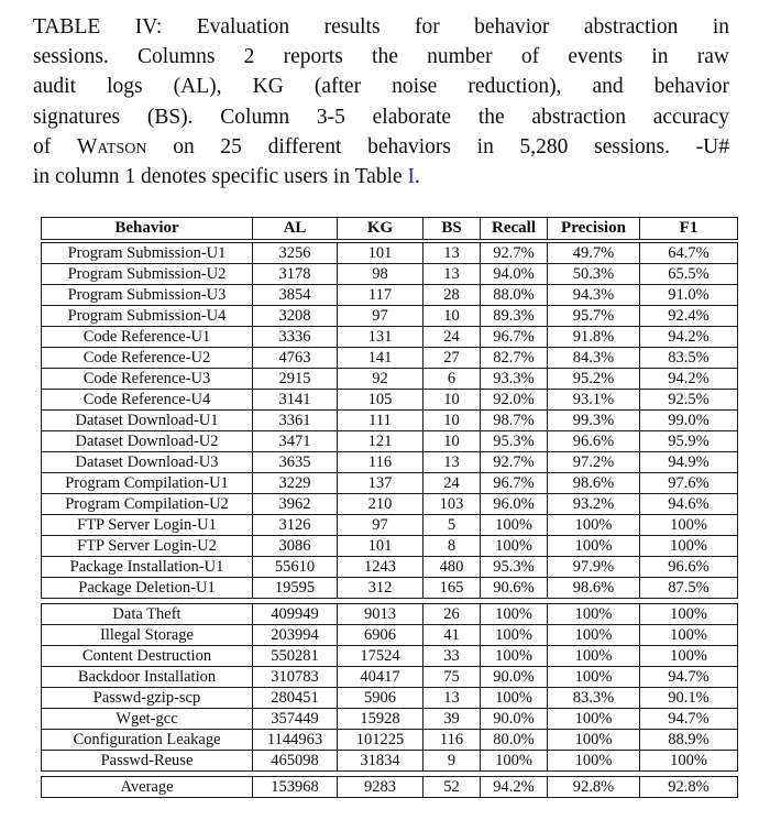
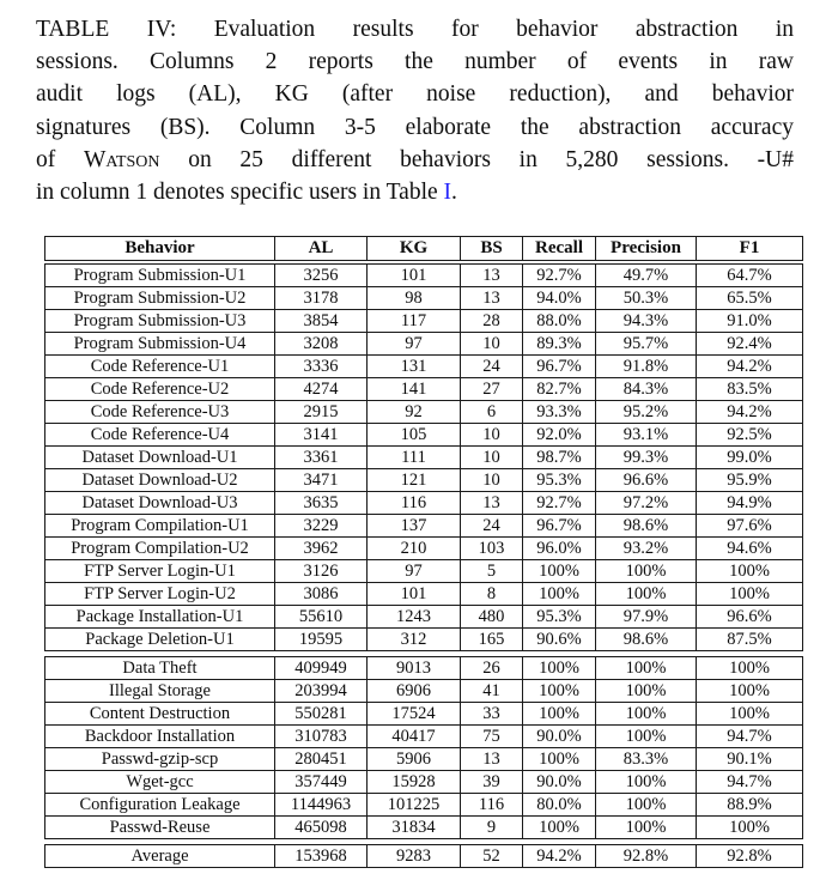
  TABLE IV: Evaluation results for behavior abstraction in
  sessions. Columns 2 reports the number of events in raw
  audit logs (AL), KG (after noise reduction), and behavior
  signatures (BS). Column 3-5 elaborate the abstraction accuracy
  of Watson on 25 different behaviors in 5,280 sessions. -U#
  in column 1 denotes specific users in Table I.
  Behavior	AL	KG	BS	Recall	Precision	F1
  Program Submission-U1	3256	101	13	92.7%	49.7%	64.7%
  Program Submission-U2	3178	98	13	94.0%	50.3%	65.5%
  Program Submission-U3	3854	117	28	88.0%	94.3%	91.0%
  Program Submission-U4	3208	97	10	89.3%	95.7%	92.4%
  Code Reference-U1	3336	131	24	96.7%	91.8%	94.2%
- Code Reference-U2	4763	141	27	82.7%	84.3%	83.5%
+ Code Reference-U2	4274	141	27	82.7%	84.3%	83.5%
  Code Reference-U3	2915	92	6	93.3%	95.2%	94.2%
  Code Reference-U4	3141	105	10	92.0%	93.1%	92.5%
  Dataset Download-U1	3361	111	10	98.7%	99.3%	99.0%
  Dataset Download-U2	3471	121	10	95.3%	96.6%	95.9%
  Dataset Download-U3	3635	116	13	92.7%	97.2%	94.9%
  Program Compilation-U1	3229	137	24	96.7%	98.6%	97.6%
  Program Compilation-U2	3962	210	103	96.0%	93.2%	94.6%
  FTP Server Login-U1	3126	97	5	100%	100%	100%
  FTP Server Login-U2	3086	101	8	100%	100%	100%
  Package Installation-U1	55610	1243	480	95.3%	97.9%	96.6%
  Package Deletion-U1	19595	312	165	90.6%	98.6%	87.5%
  Data Theft	409949	9013	26	100%	100%	100%
  Illegal Storage	203994	6906	41	100%	100%	100%
  Content Destruction	550281	17524	33	100%	100%	100%
  Backdoor Installation	310783	40417	75	90.0%	100%	94.7%
  Passwd-gzip-scp	280451	5906	13	100%	83.3%	90.1%
  Wget-gcc	357449	15928	39	90.0%	100%	94.7%
  Configuration Leakage	1144963	101225	116	80.0%	100%	88.9%
  Passwd-Reuse	465098	31834	9	100%	100%	100%
  Average	153968	9283	52	94.2%	92.8%	92.8%
